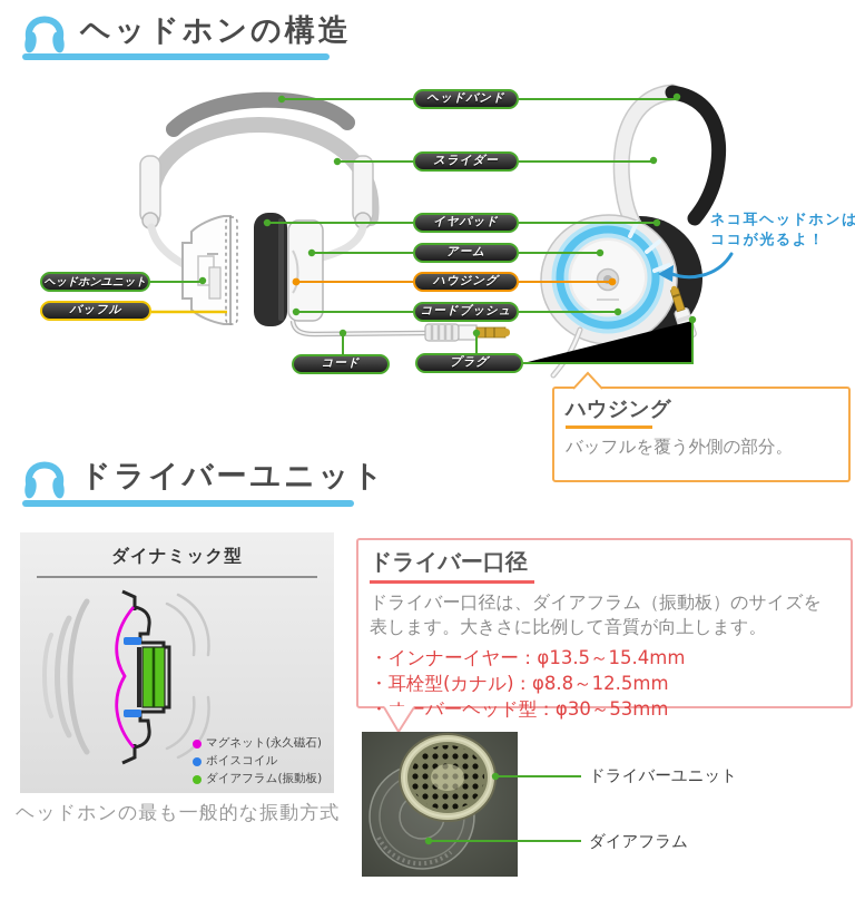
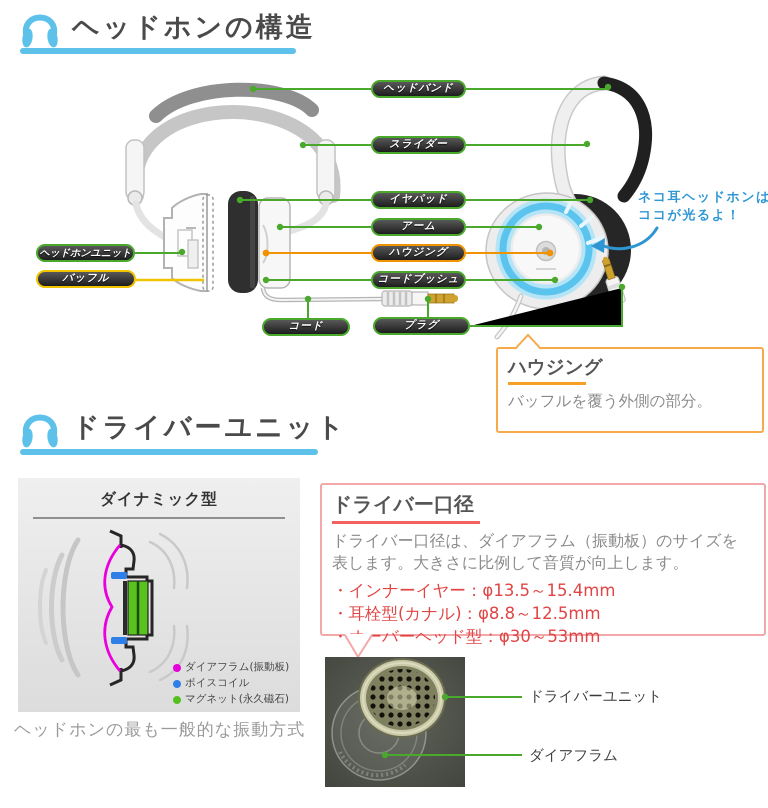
  ヘッドホンの構造
  ヘッドバンド
  スライダー
  イヤパッド
  アーム
  ハウジング
  コードブッシュ
  コード
  プラグ
  ヘッドホンユニット
  バッフル
  ネコ耳ヘッドホンは
  ココが光るよ！
  ハウジング
  バッフルを覆う外側の部分。
  ドライバーユニット
  ダイナミック型
- マグネット(永久磁石)
+ ダイアフラム(振動板)
  ボイスコイル
- ダイアフラム(振動板)
+ マグネット(永久磁石)
  ヘッドホンの最も一般的な振動方式
  ドライバー口径
  ドライバー口径は、ダイアフラム（振動板）のサイズを
  表します。大きさに比例して音質が向上します。
  ・インナーイヤー：φ13.5～15.4mm
  ・耳栓型(カナル)：φ8.8～12.5mm
  ・ーバーヘッド型：φ30～53mm
  ドライバーユニット
  ダイアフラム
